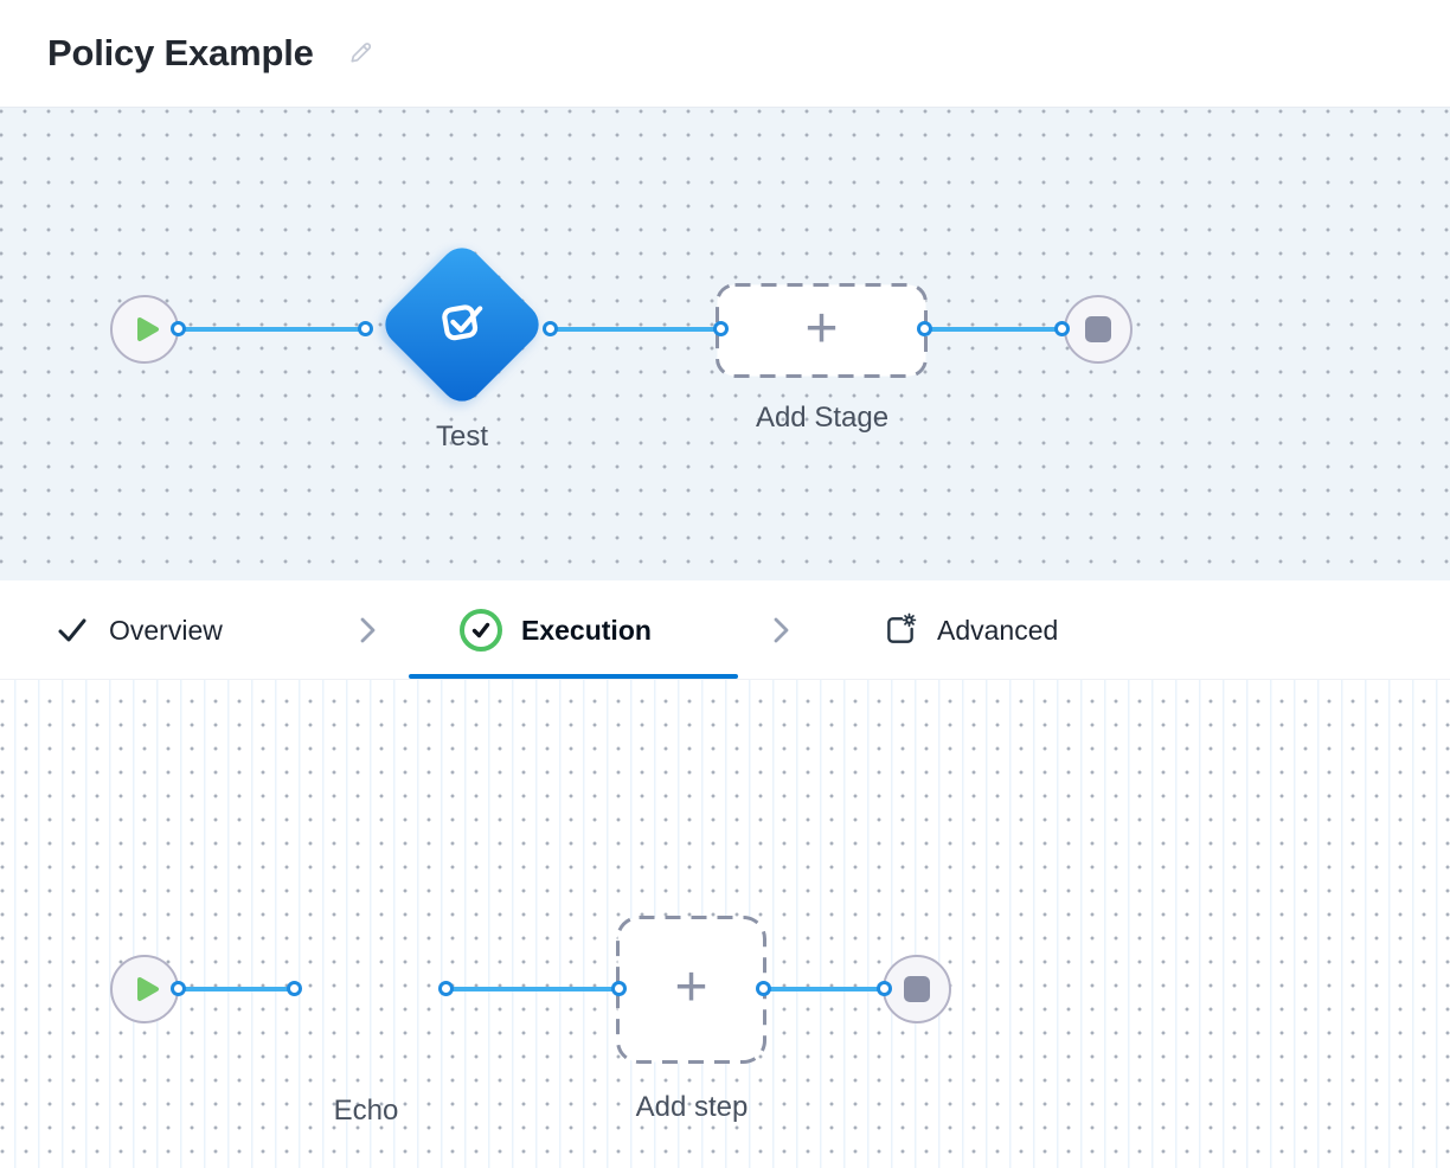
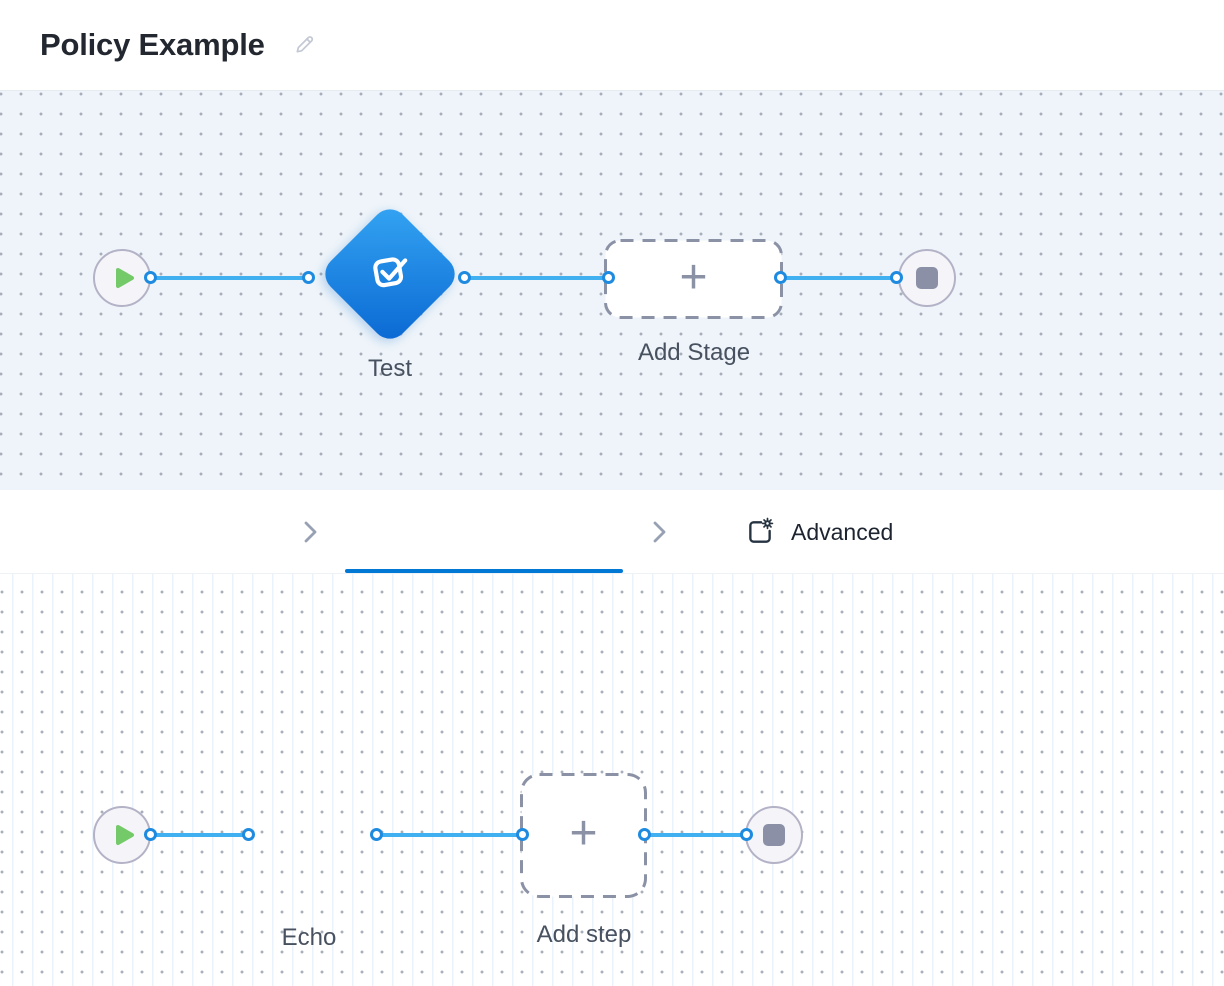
  Policy Example
  Test
  +
  Add Stage
- Overview
- Execution
  Advanced
  Echo
  +
  Add step
